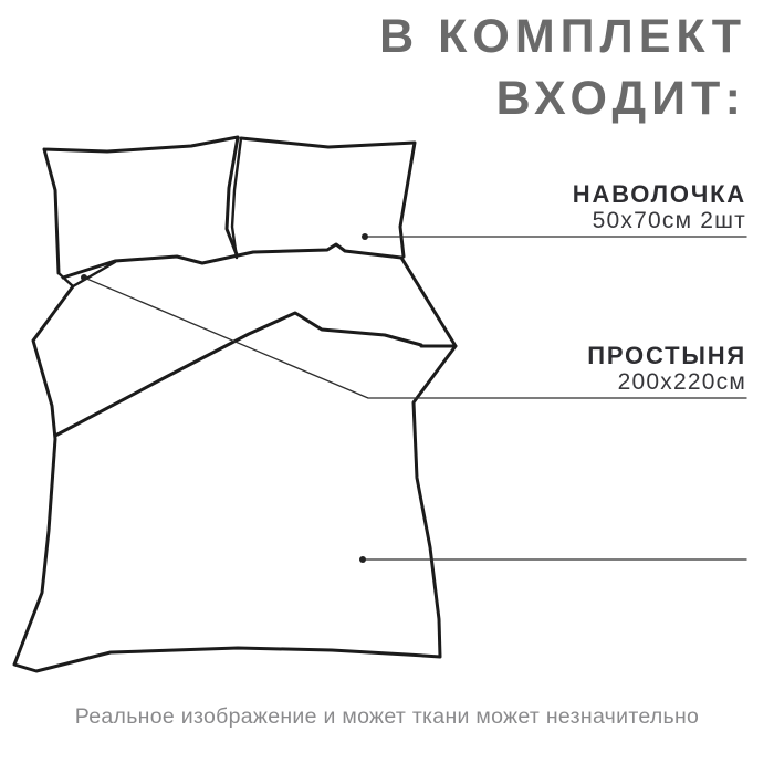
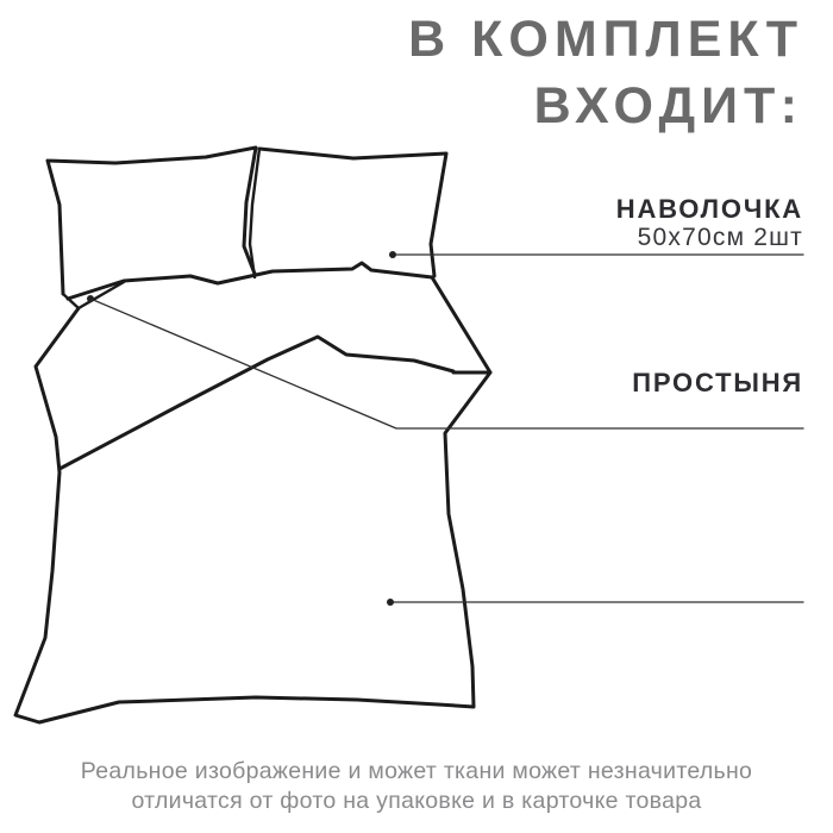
  В КОМПЛЕКТ
  ВХОДИТ:
  НАВОЛОЧКА
  50х70см 2шт
  ПРОСТЫНЯ
- 200х220см
  Реальное изображение и может ткани может незначительно
+ отличатся от фото на упаковке и в карточке товара
